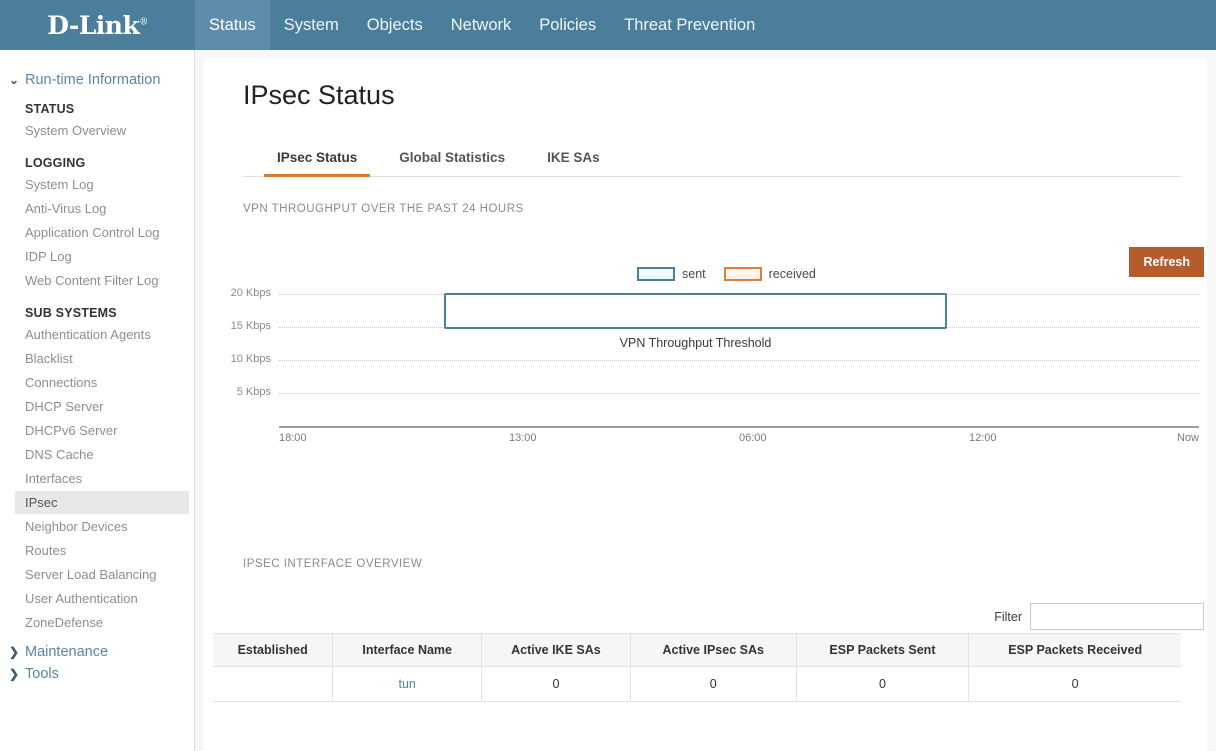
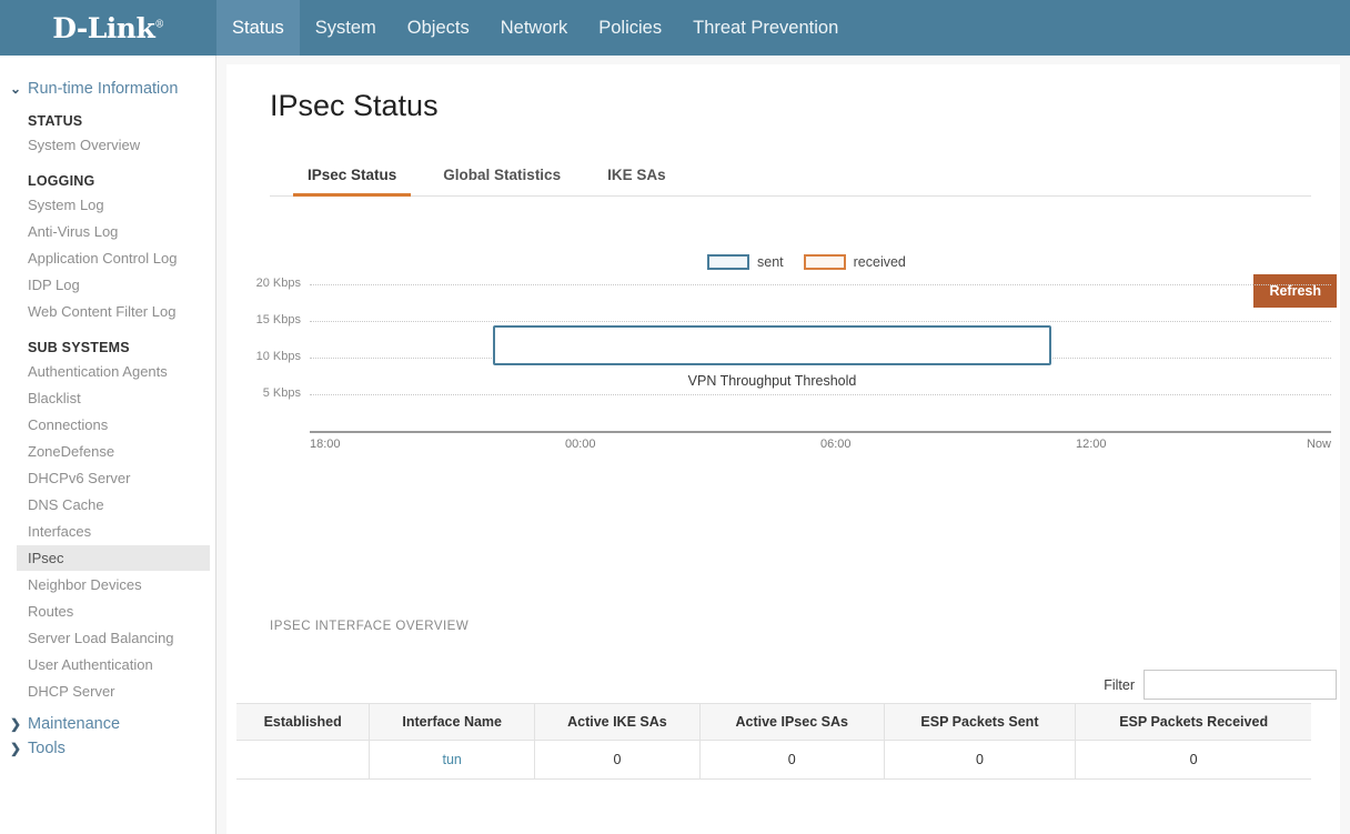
  D-Link®
  Status
  System
  Objects
  Network
  Policies
  Threat Prevention
  ⌄
  Run-time Information
  STATUS
  System Overview
  LOGGING
  System Log
  Anti-Virus Log
  Application Control Log
  IDP Log
  Web Content Filter Log
  SUB SYSTEMS
  Authentication Agents
  Blacklist
  Connections
- DHCP Server
+ ZoneDefense
  DHCPv6 Server
  DNS Cache
  Interfaces
  IPsec
  Neighbor Devices
  Routes
  Server Load Balancing
  User Authentication
- ZoneDefense
+ DHCP Server
  ❯
  Maintenance
  ❯
  Tools
  IPsec Status
  IPsec Status
  Global Statistics
  IKE SAs
- VPN THROUGHPUT OVER THE PAST 24 HOURS
  Refresh
  sent
  received
  20 Kbps
  15 Kbps
  10 Kbps
  5 Kbps
  18:00
- 13:00
+ 00:00
  06:00
  12:00
  Now
  VPN Throughput Threshold
  IPSEC INTERFACE OVERVIEW
  Filter
  Established	Interface Name	Active IKE SAs	Active IPsec SAs	ESP Packets Sent	ESP Packets Received
  	tun	0	0	0	0
